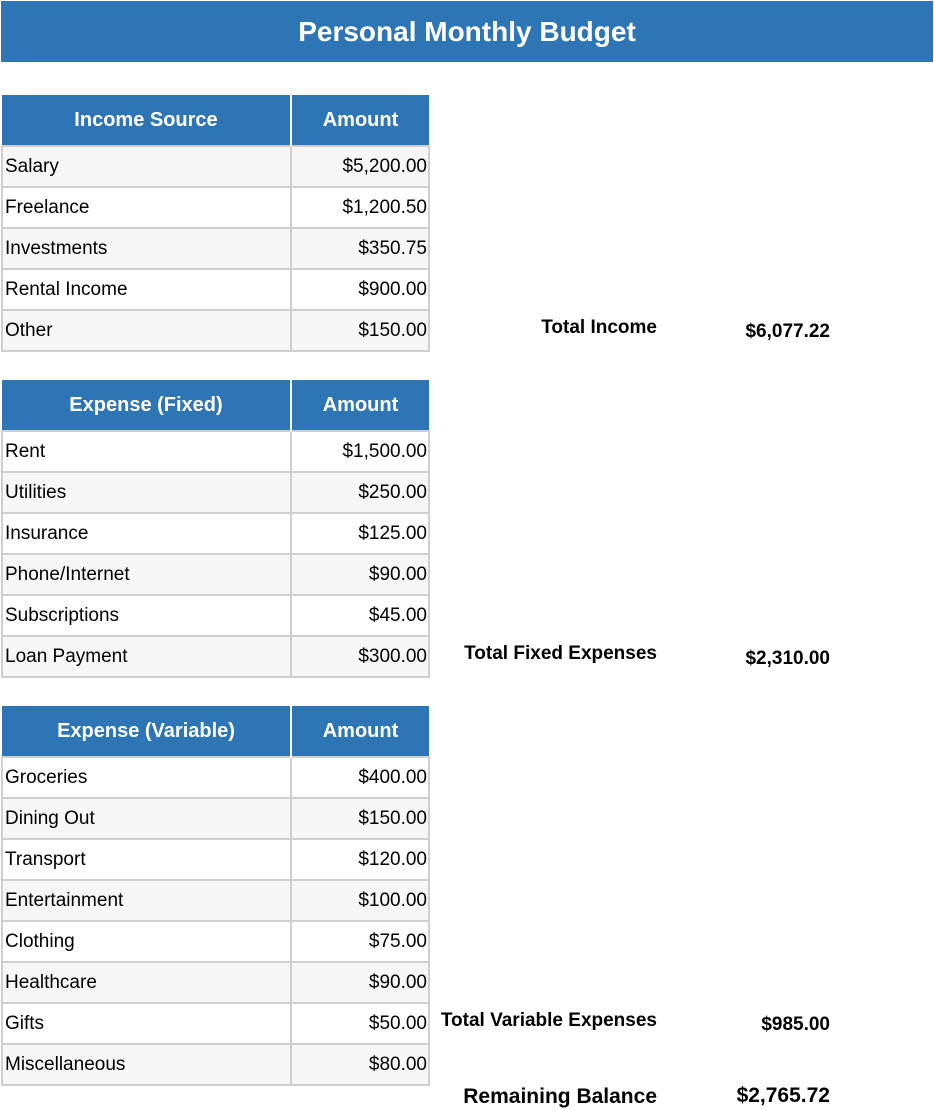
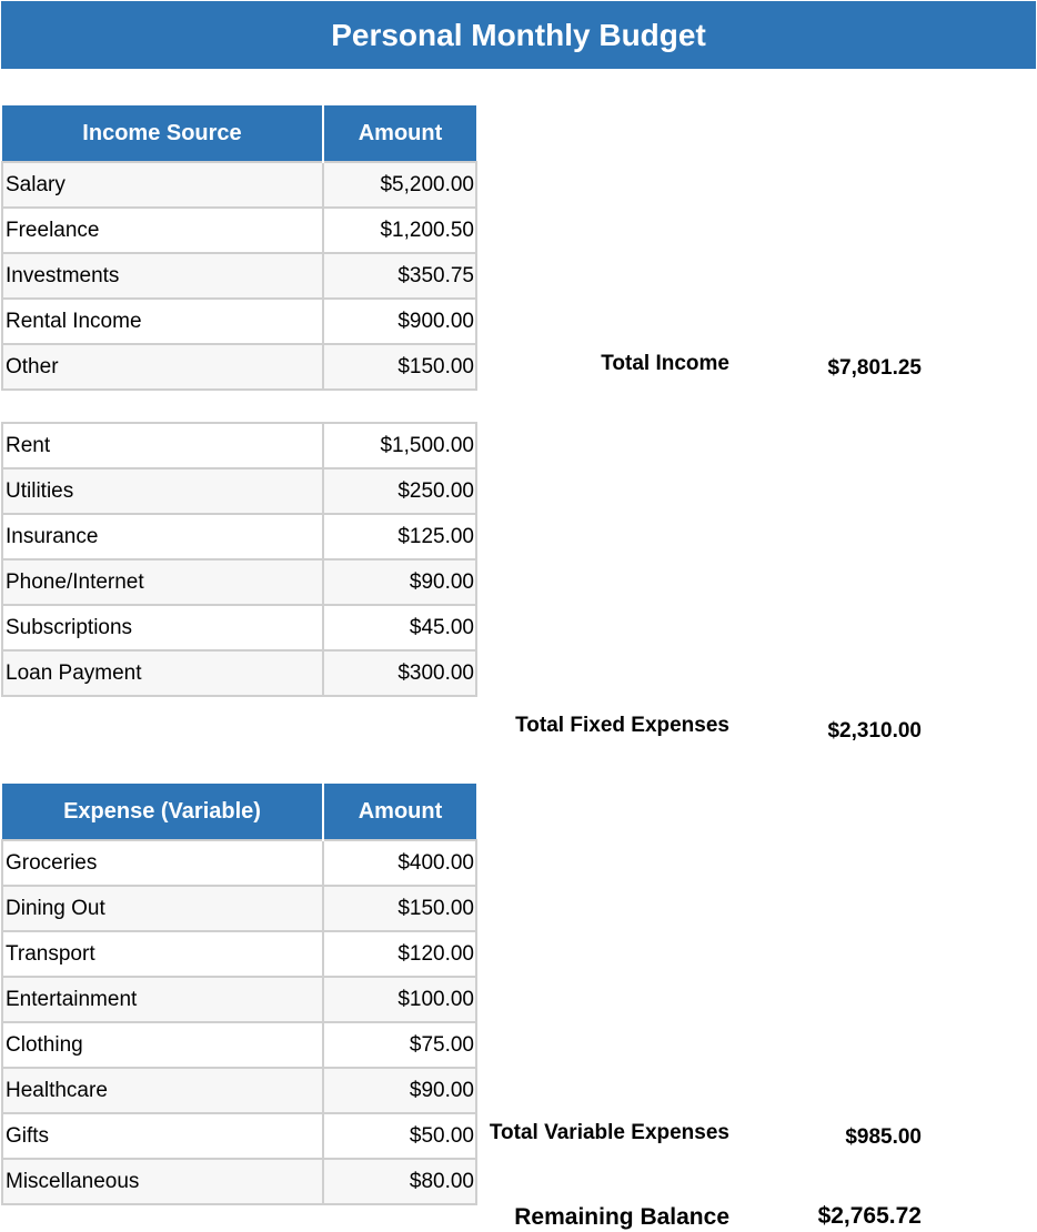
  Personal Monthly Budget
  Income Source	Amount
  Salary	$5,200.00
  Freelance	$1,200.50
  Investments	$350.75
  Rental Income	$900.00
  Other	$150.00
  Total Income
- $6,077.22
+ $7,801.25
- Expense (Fixed)	Amount
  Rent	$1,500.00
  Utilities	$250.00
  Insurance	$125.00
  Phone/Internet	$90.00
  Subscriptions	$45.00
  Loan Payment	$300.00
  Total Fixed Expenses
  $2,310.00
  Expense (Variable)	Amount
  Groceries	$400.00
  Dining Out	$150.00
  Transport	$120.00
  Entertainment	$100.00
  Clothing	$75.00
  Healthcare	$90.00
  Gifts	$50.00
  Miscellaneous	$80.00
  Total Variable Expenses
  $985.00
  Remaining Balance
  $2,765.72
